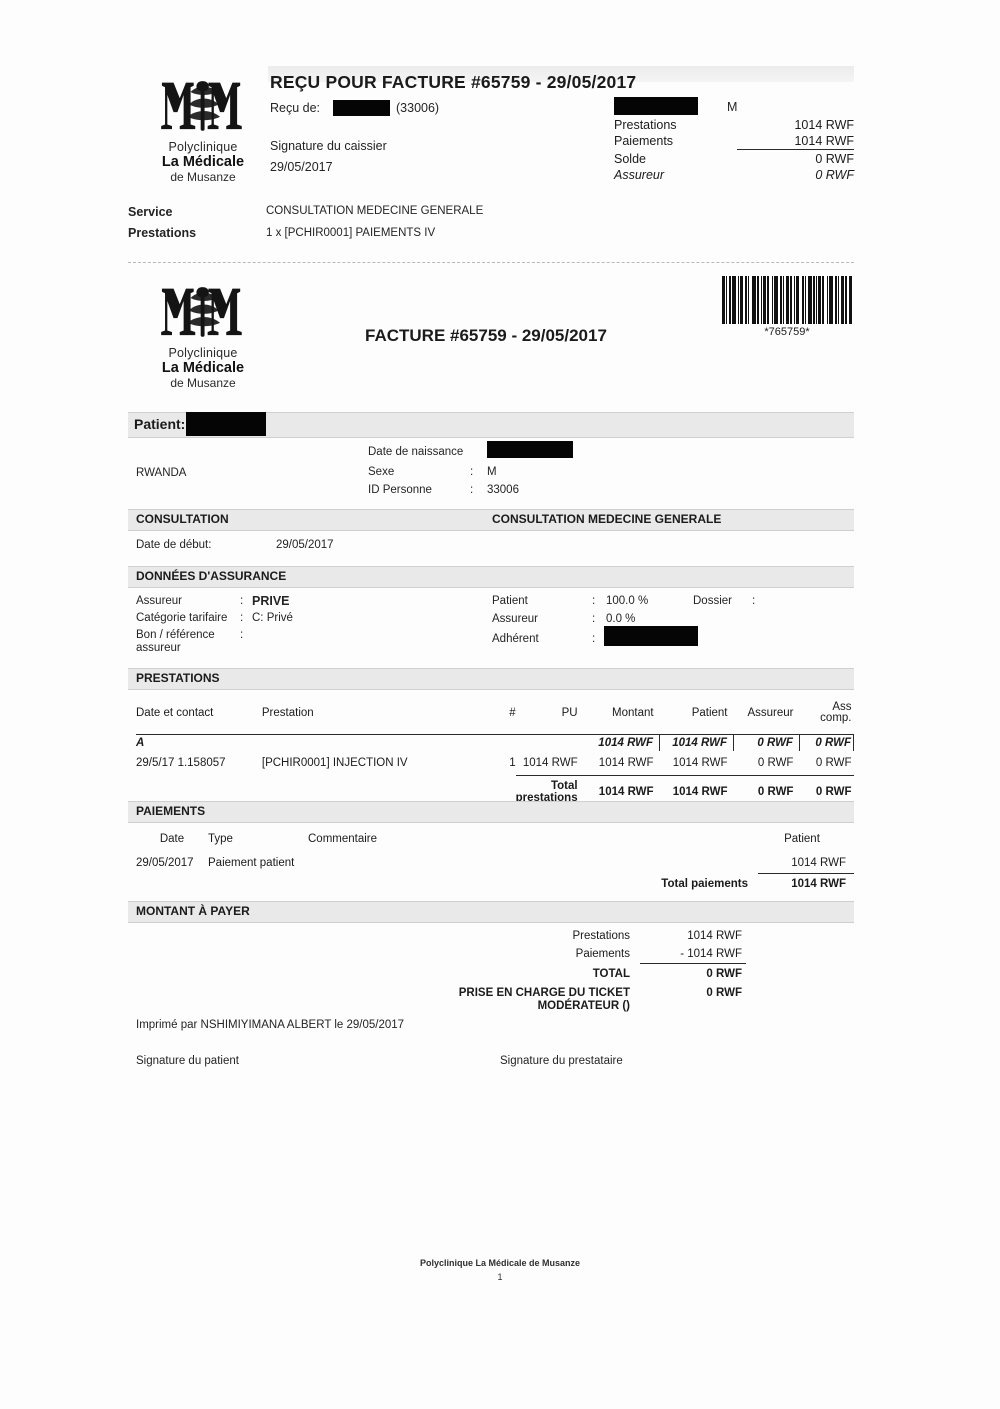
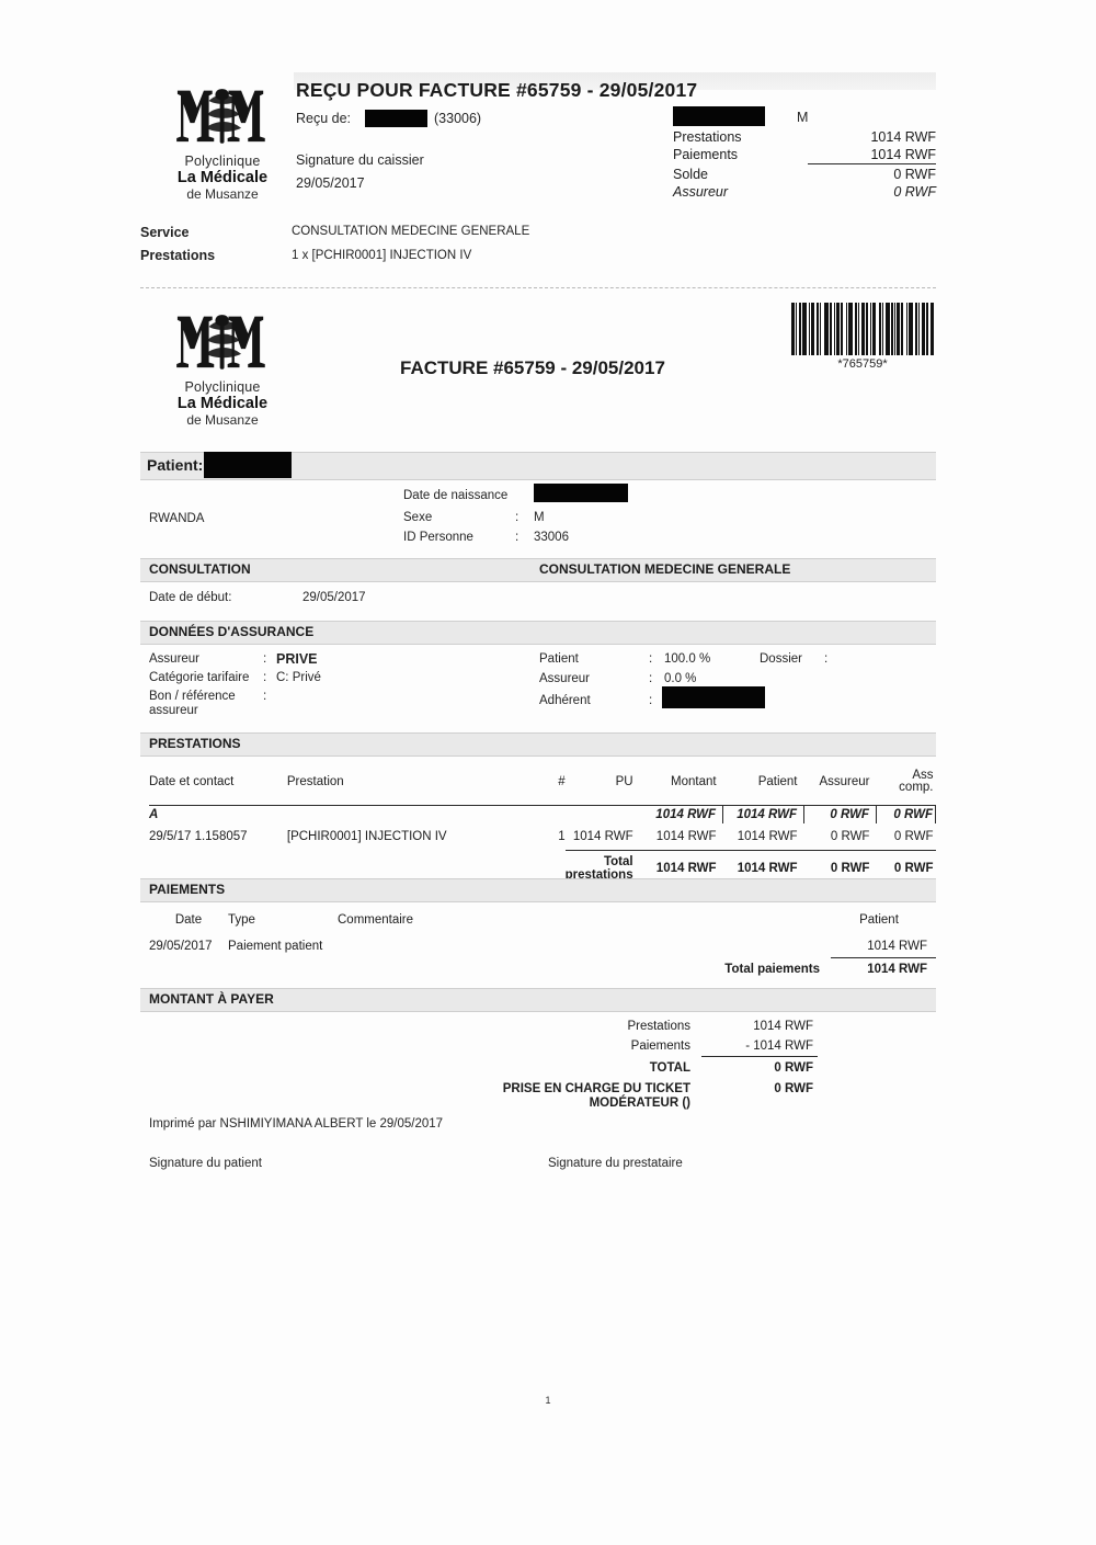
  Polyclinique
  La Médicale
  de Musanze
  REÇU POUR FACTURE #65759 - 29/05/2017
  Reçu de:
  (33006)
  M
  Signature du caissier
  29/05/2017
  Prestations	1014 RWF
  Paiements	1014 RWF
  Solde	0 RWF
  Assureur	0 RWF
  Service
  CONSULTATION MEDECINE GENERALE
  Prestations
- 1 x [PCHIR0001] PAIEMENTS IV
+ 1 x [PCHIR0001] INJECTION IV
  Polyclinique
  La Médicale
  de Musanze
  FACTURE #65759 - 29/05/2017
  *765759*
  Patient:
  RWANDA
  Date de naissance
  Sexe
  :
  M
  ID Personne
  :
  33006
  CONSULTATION
  CONSULTATION MEDECINE GENERALE
  Date de début:
  29/05/2017
  DONNÉES D'ASSURANCE
  Assureur
  :
  PRIVE
  Catégorie tarifaire
  :
  C: Privé
  Bon / référence assureur
  :
  Patient
  :
  100.0 %
  Assureur
  :
  0.0 %
  Adhérent
  :
  Dossier
  :
  PRESTATIONS
  Date et contact	Prestation	#	PU	Montant	Patient	Assureur	Ass comp.
  A				1014 RWF	1014 RWF	0 RWF	0 RWF
  29/5/17 1.158057	[PCHIR0001] INJECTION IV	1	1014 RWF	1014 RWF	1014 RWF	0 RWF	0 RWF
  			Total prestations	1014 RWF	1014 RWF	0 RWF	0 RWF
  PAIEMENTS
  Date	Type	Commentaire		Patient
  29/05/2017	Paiement patient			1014 RWF
  			Total paiements	1014 RWF
  MONTANT À PAYER
  Prestations	1014 RWF
  Paiements	- 1014 RWF
  TOTAL	0 RWF
  PRISE EN CHARGE DU TICKET MODÉRATEUR ()	0 RWF
  Imprimé par NSHIMIYIMANA ALBERT le 29/05/2017
  Signature du patient
  Signature du prestataire
- Polyclinique La Médicale de Musanze
  1
